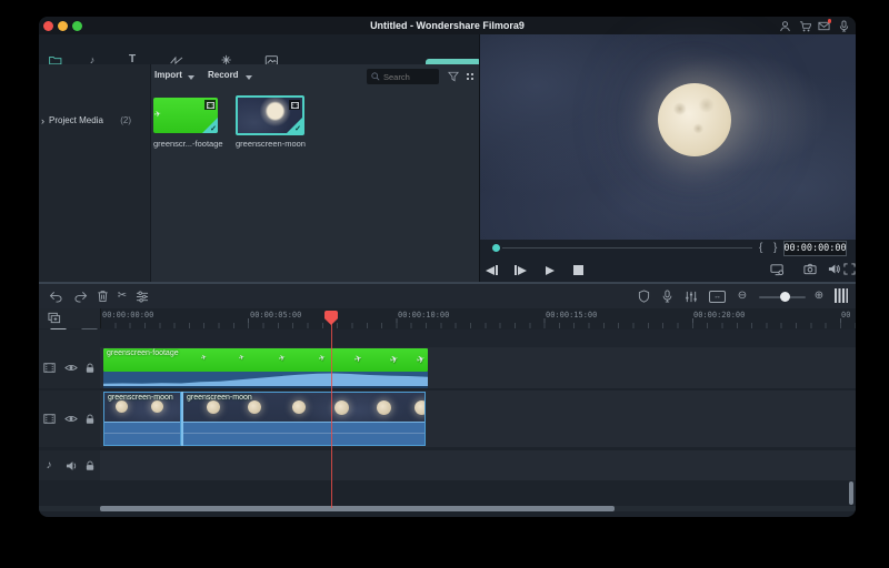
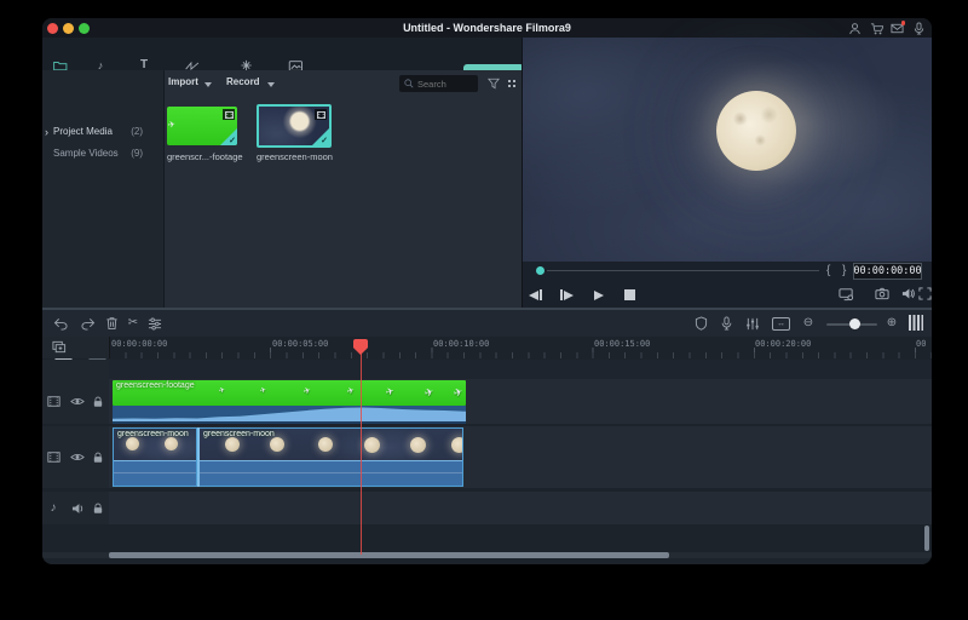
  Untitled - Wondershare Filmora9
  ♪
  T
  ›
  Project Media
  (2)
+ Sample Videos
+ (9)
  Import
  Record
  Search
  greenscr...-footage
  greenscreen-moon
  {
  }
  00:00:00:00
  ✂
  ⊖
  ⊕
  00:00:00:00
  00:00:05:00
  00:00:10:00
  00:00:15:00
  00:00:20:00
  00
  ♪
